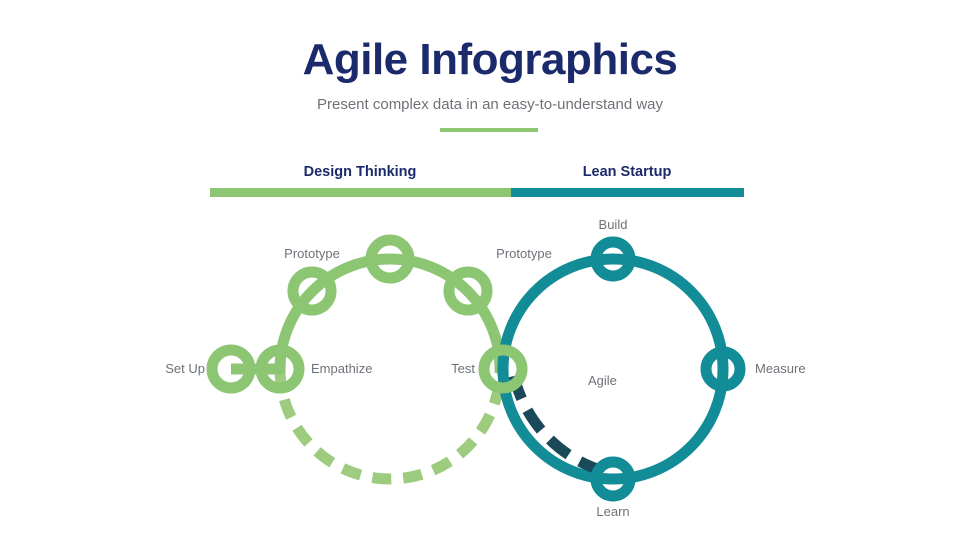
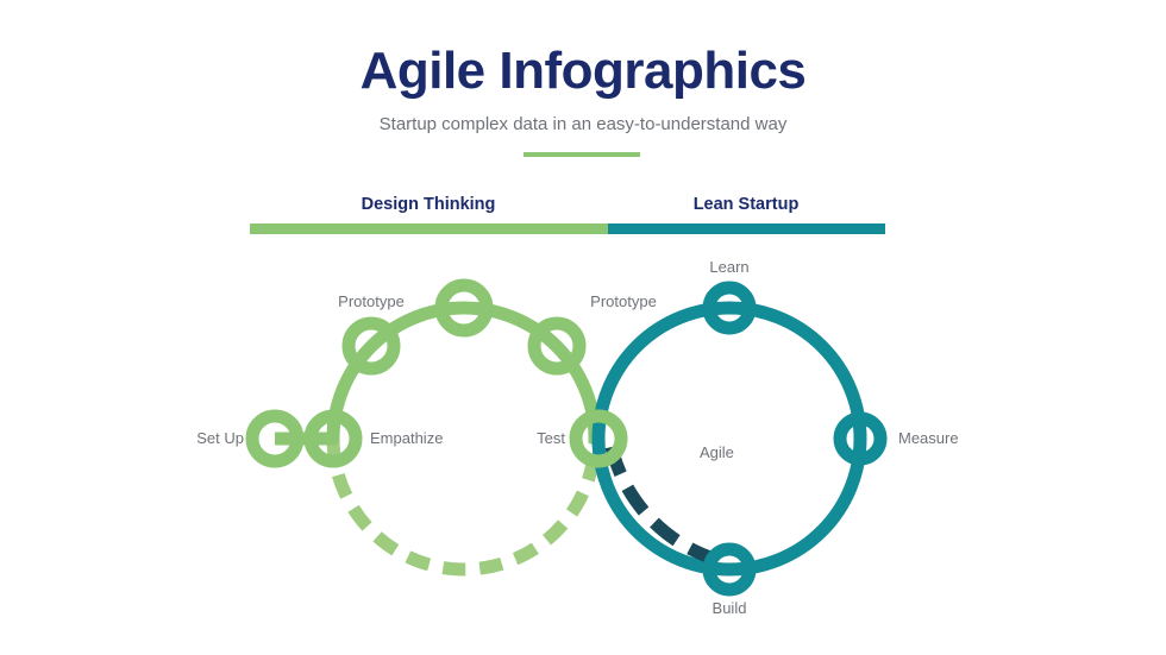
  Agile Infographics
- Present complex data in an easy-to-understand way
+ Startup complex data in an easy-to-understand way
  Design Thinking
  Lean Startup
  Set Up
  Empathize
  Prototype
  Prototype
  Test
- Build
+ Learn
  Measure
- Learn
+ Build
  Agile
